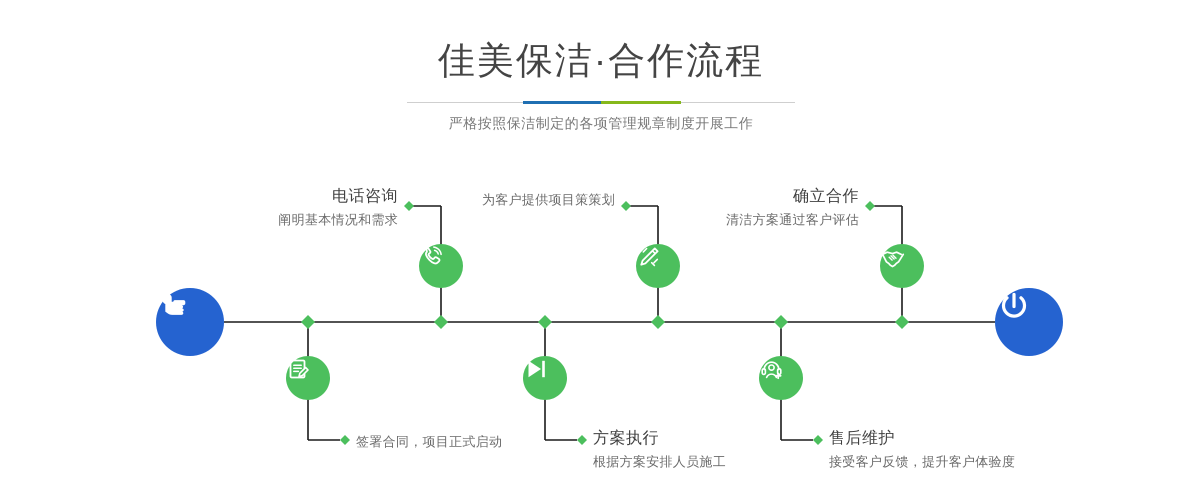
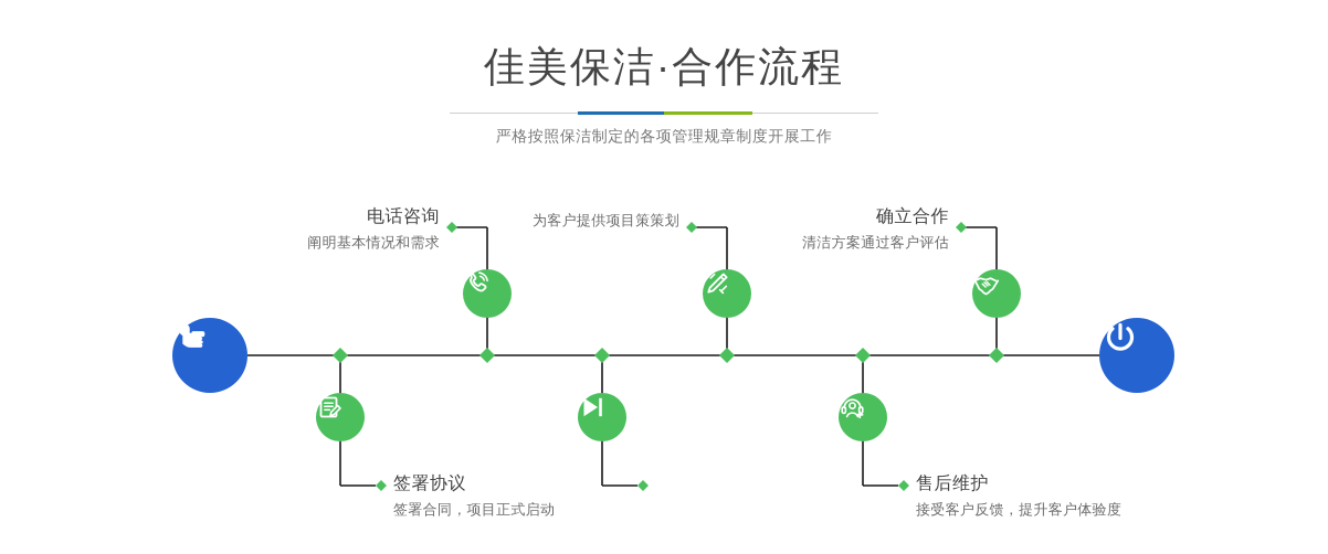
  佳美保洁·合作流程
  严格按照保洁制定的各项管理规章制度开展工作
  电话咨询
  阐明基本情况和需求
  为客户提供项目策策划
  确立合作
  清洁方案通过客户评估
+ 签署协议
  签署合同，项目正式启动
- 方案执行
- 根据方案安排人员施工
  售后维护
  接受客户反馈，提升客户体验度
